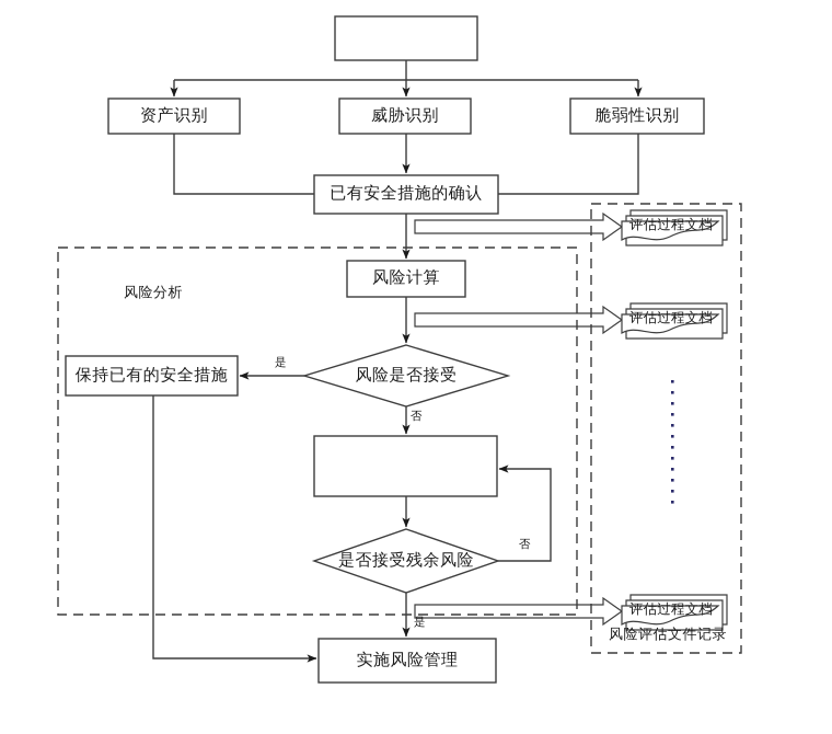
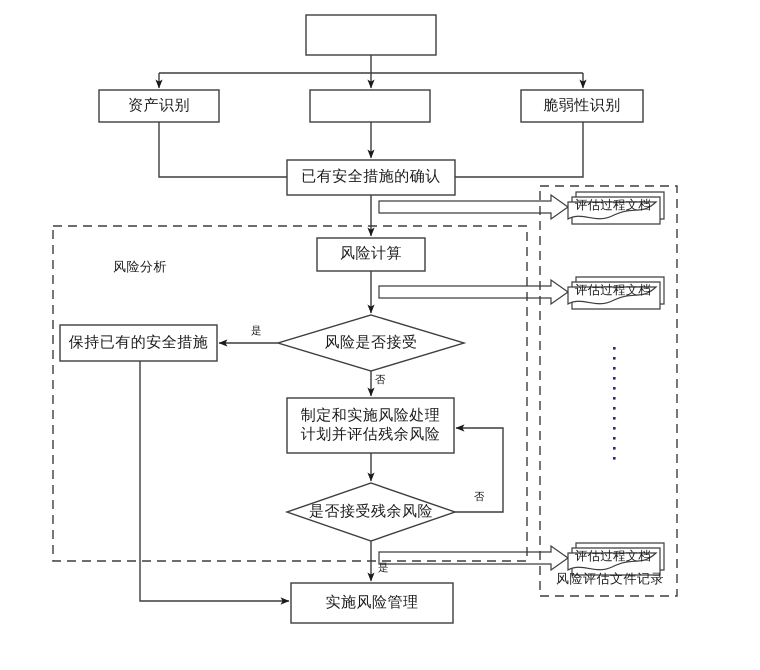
  资产识别
- 威胁识别
  脆弱性识别
  已有安全措施的确认
  风险计算
  风险是否接受
  保持已有的安全措施
+ 制定和实施风险处理
+ 计划并评估残余风险
  是否接受残余风险
  实施风险管理
  评估过程文档
  评估过程文档
  评估过程文档
  风险分析
  风险评估文件记录
  是
  否
  否
  是
